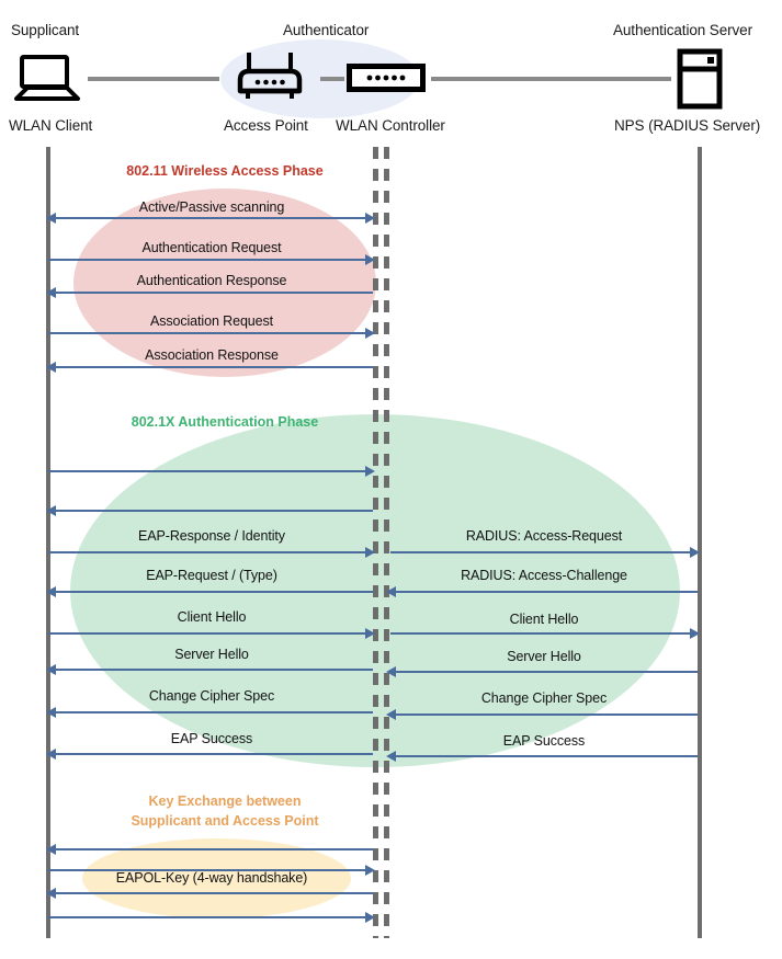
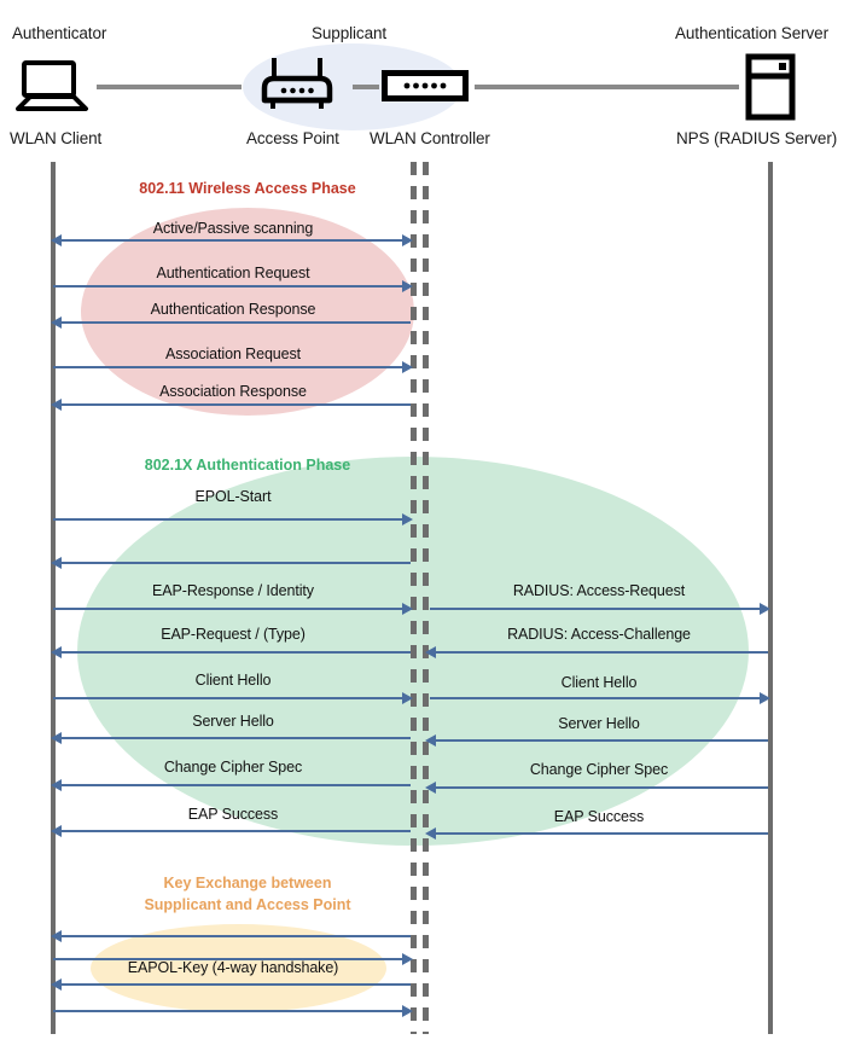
- Supplicant
+ Authenticator
  WLAN Client
- Authenticator
+ Supplicant
  Access Point
  WLAN Controller
  Authentication Server
  NPS (RADIUS Server)
  802.11 Wireless Access Phase
  Active/Passive scanning
  Authentication Request
  Authentication Response
  Association Request
  Association Response
  802.1X Authentication Phase
+ EPOL-Start
  EAP-Response / Identity
  RADIUS: Access-Request
  EAP-Request / (Type)
  RADIUS: Access-Challenge
  Client Hello
  Client Hello
  Server Hello
  Server Hello
  Change Cipher Spec
  Change Cipher Spec
  EAP Success
  EAP Success
  Key Exchange between
  Supplicant and Access Point
  EAPOL-Key (4-way handshake)
